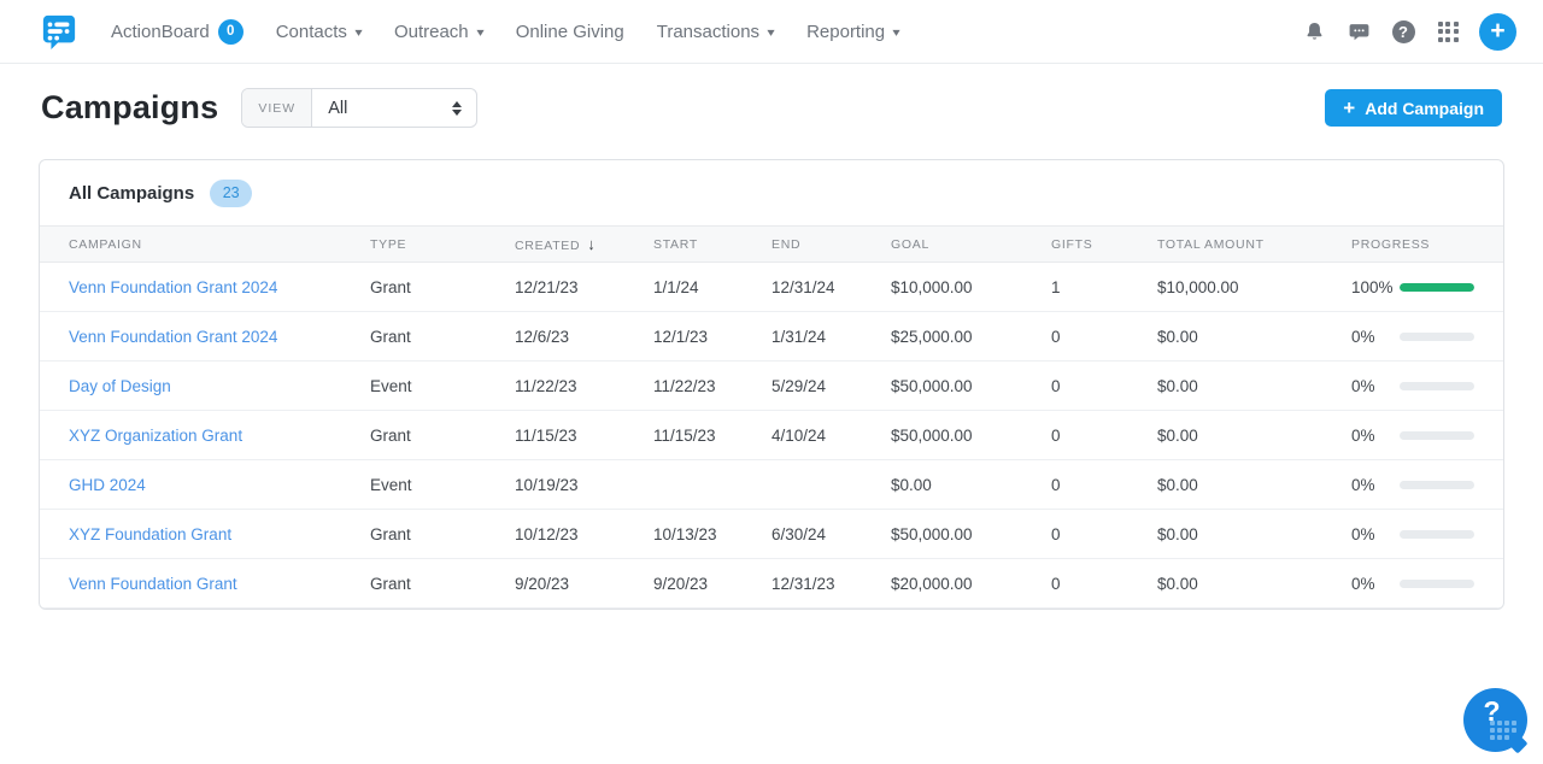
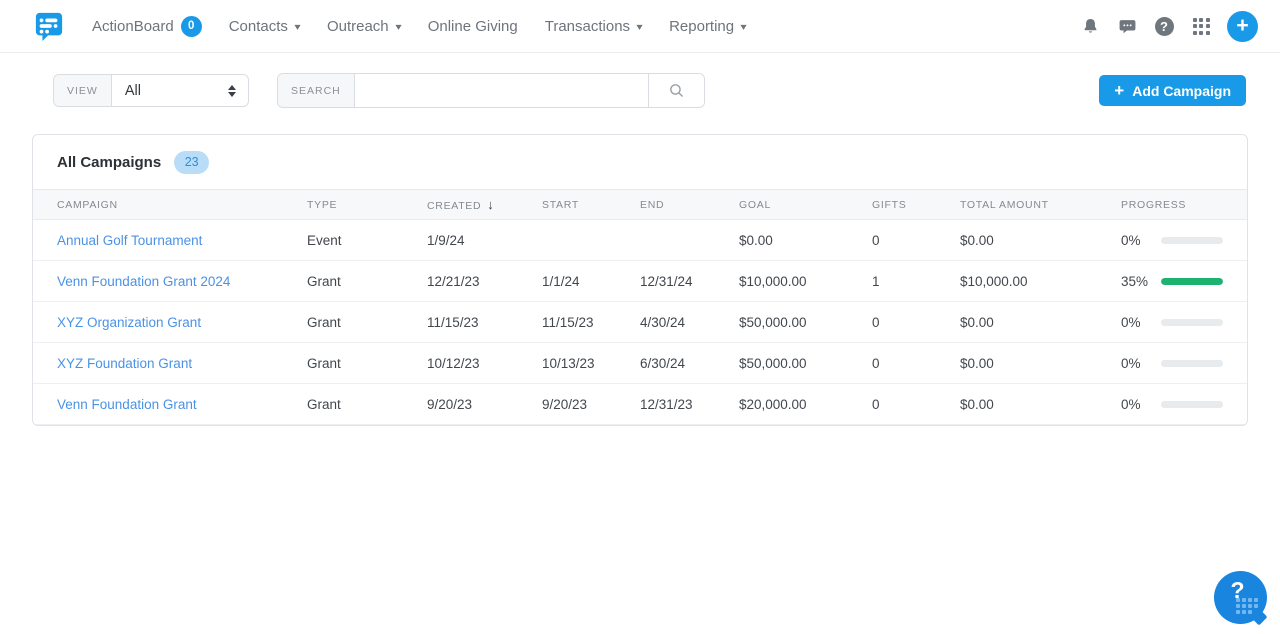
  ActionBoard
  0
  Contacts
  ▾
  Outreach
  ▾
  Online Giving
  Transactions
  ▾
  Reporting
  ▾
  ?
  +
- Campaigns
  VIEW
  All
+ SEARCH
  +
  Add Campaign
  All Campaigns
  23
  CAMPAIGN	TYPE	CREATED ↓	START	END	GOAL	GIFTS	TOTAL AMOUNT	PROGRESS
+ Annual Golf Tournament	Event	1/9/24			$0.00	0	$0.00	0%
- Venn Foundation Grant 2024	Grant	12/21/23	1/1/24	12/31/24	$10,000.00	1	$10,000.00	100%
+ Venn Foundation Grant 2024	Grant	12/21/23	1/1/24	12/31/24	$10,000.00	1	$10,000.00	35%
- Venn Foundation Grant 2024	Grant	12/6/23	12/1/23	1/31/24	$25,000.00	0	$0.00	0%
- Day of Design	Event	11/22/23	11/22/23	5/29/24	$50,000.00	0	$0.00	0%
- XYZ Organization Grant	Grant	11/15/23	11/15/23	4/10/24	$50,000.00	0	$0.00	0%
+ XYZ Organization Grant	Grant	11/15/23	11/15/23	4/30/24	$50,000.00	0	$0.00	0%
- GHD 2024	Event	10/19/23			$0.00	0	$0.00	0%
  XYZ Foundation Grant	Grant	10/12/23	10/13/23	6/30/24	$50,000.00	0	$0.00	0%
  Venn Foundation Grant	Grant	9/20/23	9/20/23	12/31/23	$20,000.00	0	$0.00	0%
  ?
